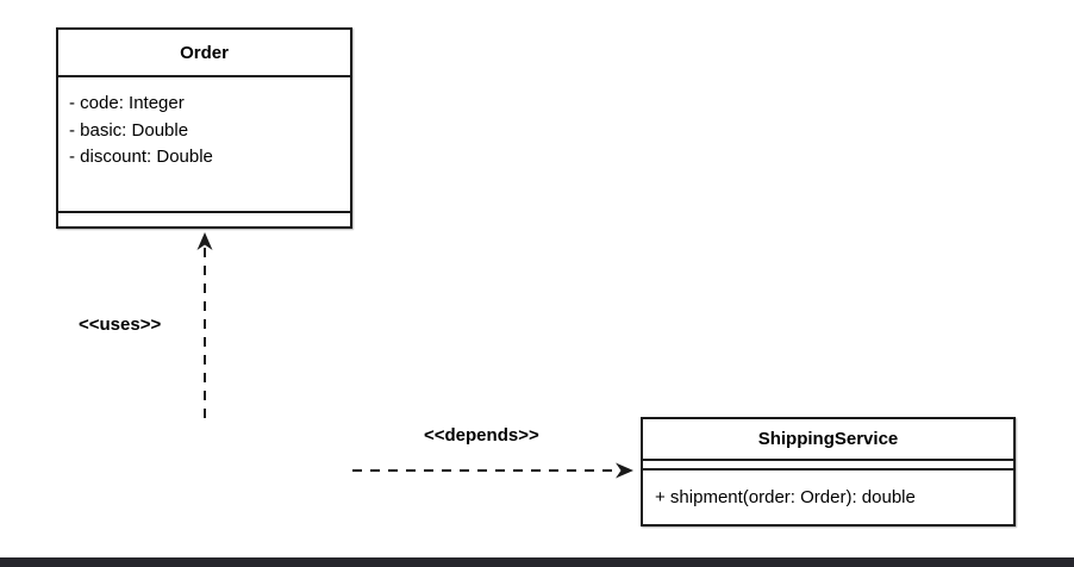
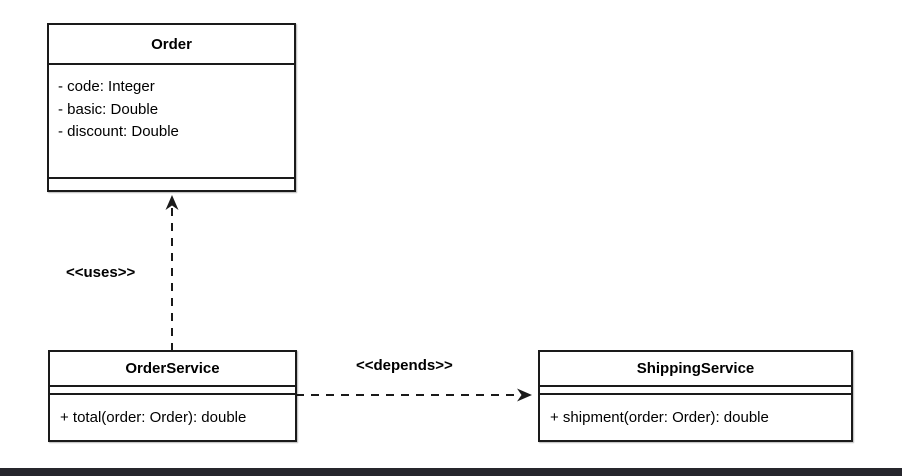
  Order
  - code: Integer
  - basic: Double
  - discount: Double
  <<uses>>
+ OrderService
+ + total(order: Order): double
  <<depends>>
  ShippingService
  + shipment(order: Order): double
